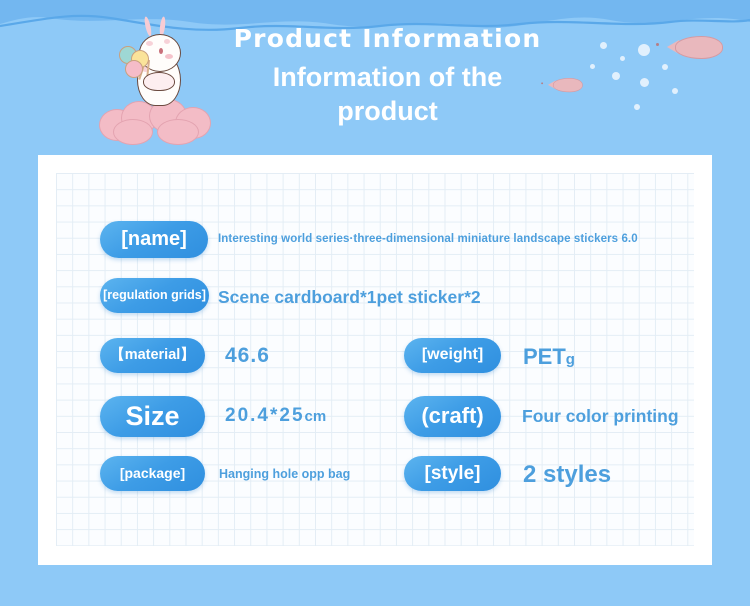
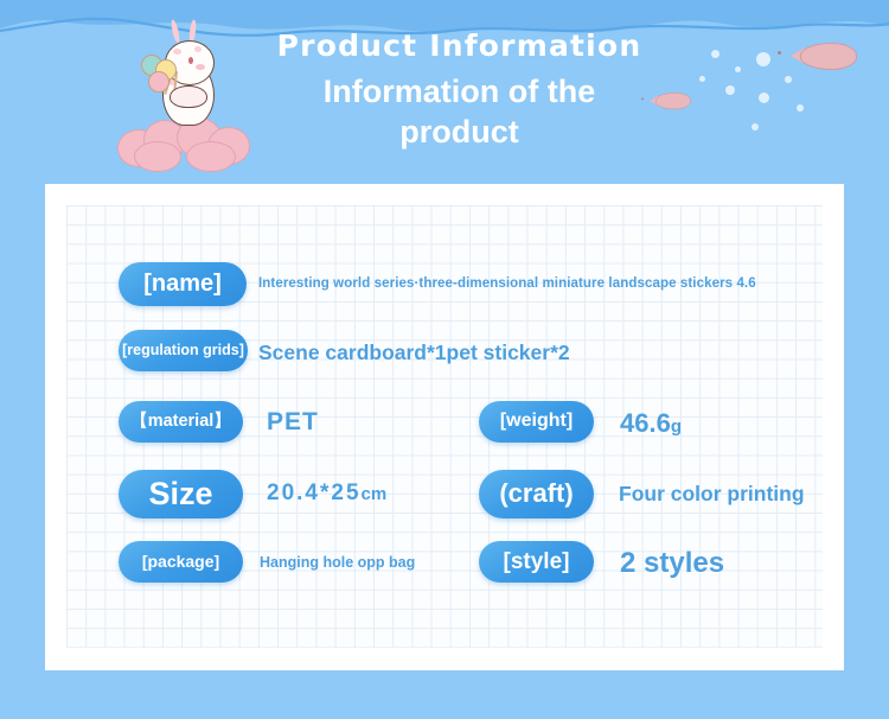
  Product Information
  Information of the
  product
  [name]
- Interesting world series·three-dimensional miniature landscape stickers 6.0
+ Interesting world series·three-dimensional miniature landscape stickers 4.6
  [regulation grids]
  Scene cardboard*1pet sticker*2
  【material】
- 46.6
+ PET
  [weight]
- PETg
+ 46.6g
  Size
  20.4*25cm
  (craft)
  Four color printing
  [package]
  Hanging hole opp bag
  [style]
  2 styles
